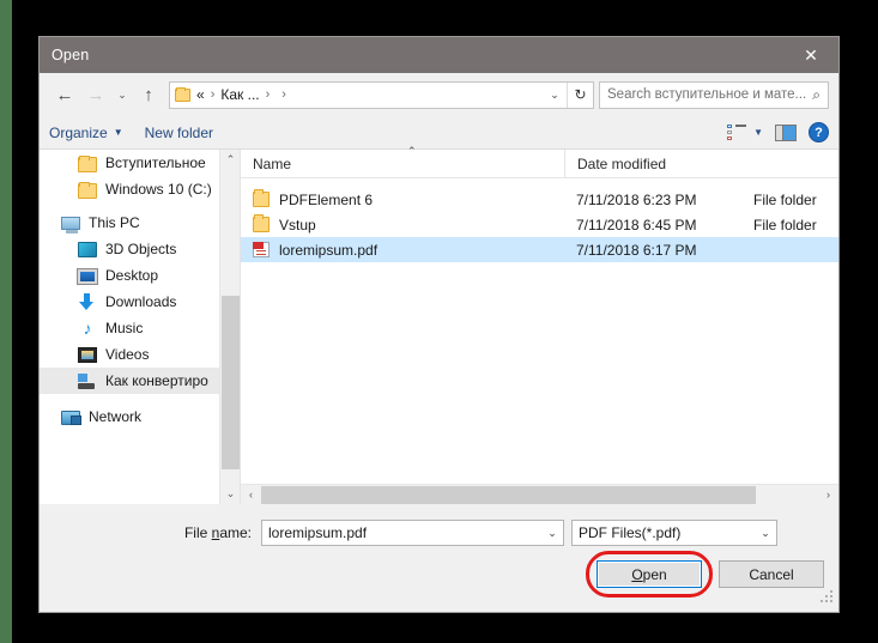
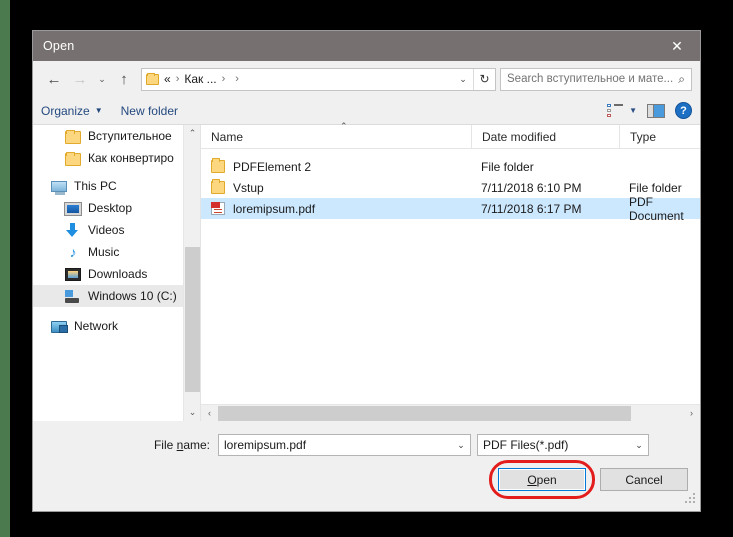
  Open
  ✕
  ←
  →
  ⌄
  ↑
  «
  ›
  Как ...
  ›
  ›
  ⌄
  ↻
  Search вступительное и мате...
  ⌕
  Organize
  ▼
  New folder
  ▼
  ?
  Вступительное
- Windows 10 (C:)
+ Как конвертиро
  This PC
- 3D Objects
  Desktop
- Downloads
+ Videos
  ♪
  Music
- Videos
+ Downloads
- Как конвертиро
+ Windows 10 (C:)
  Network
  ⌃
  ⌄
  ⌃
  Name
  Date modified
+ Type
- PDFElement 6
+ PDFElement 2
- 7/11/2018 6:23 PM
  File folder
  Vstup
- 7/11/2018 6:45 PM
+ 7/11/2018 6:10 PM
  File folder
  loremipsum.pdf
  7/11/2018 6:17 PM
+ PDF Document
  ‹
  ›
  File name:
  loremipsum.pdf
  ⌄
  PDF Files(*.pdf)
  ⌄
  O
  pen
  Cancel
